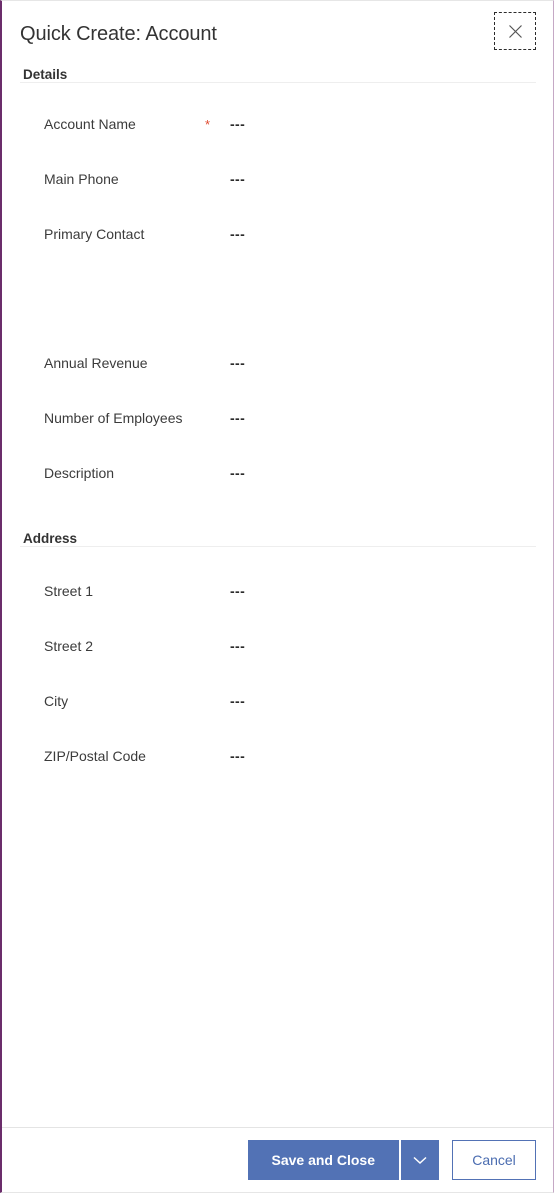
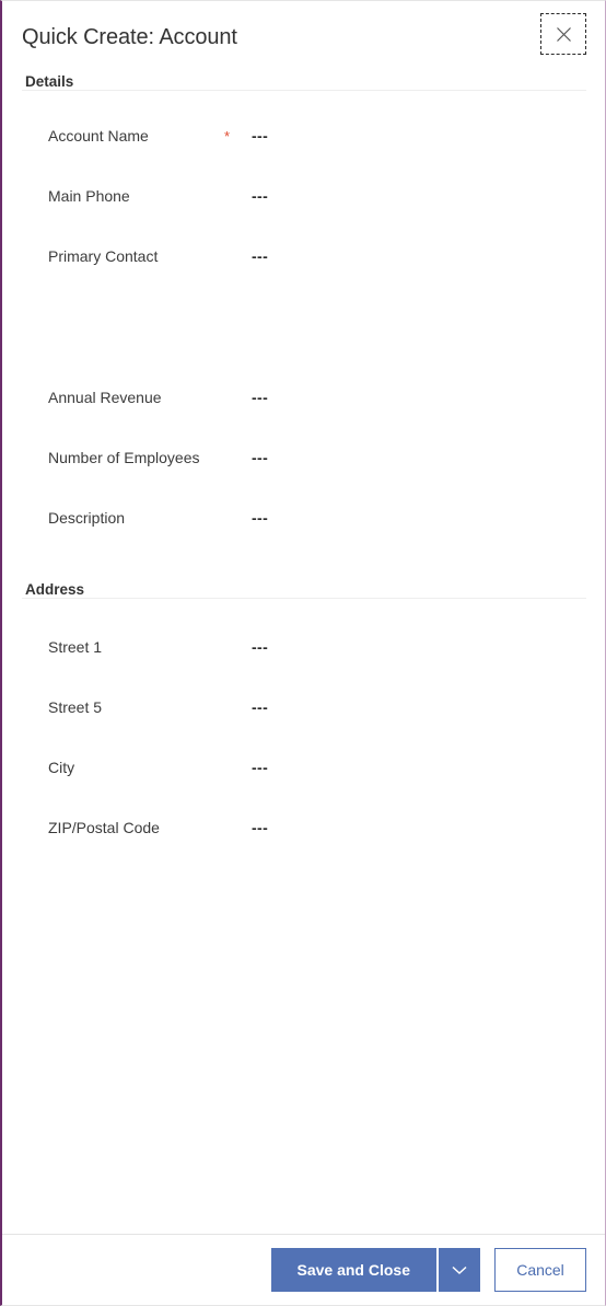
  Quick Create: Account
  Details
  Account Name
  *
  ---
  Main Phone
  ---
  Primary Contact
  ---
  Annual Revenue
  ---
  Number of Employees
  ---
  Description
  ---
  Address
  Street 1
  ---
- Street 2
+ Street 5
  ---
  City
  ---
  ZIP/Postal Code
  ---
  Save and Close
  Cancel
